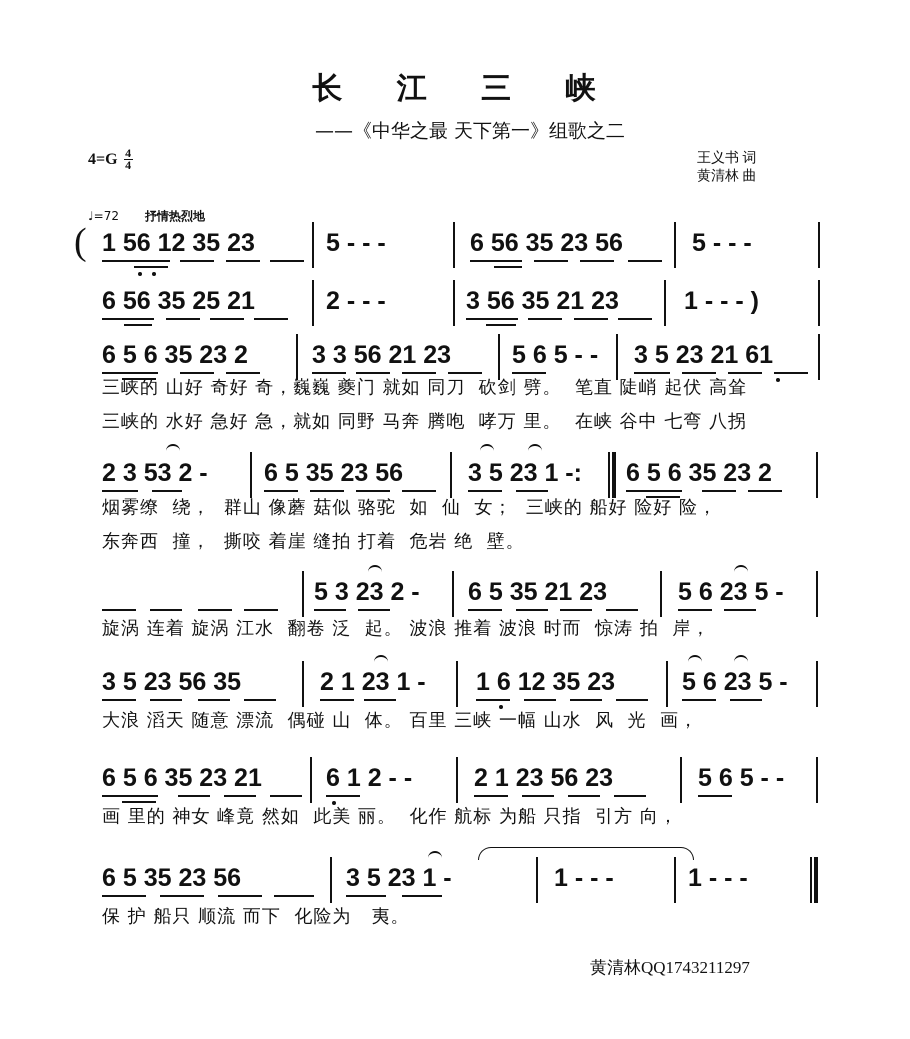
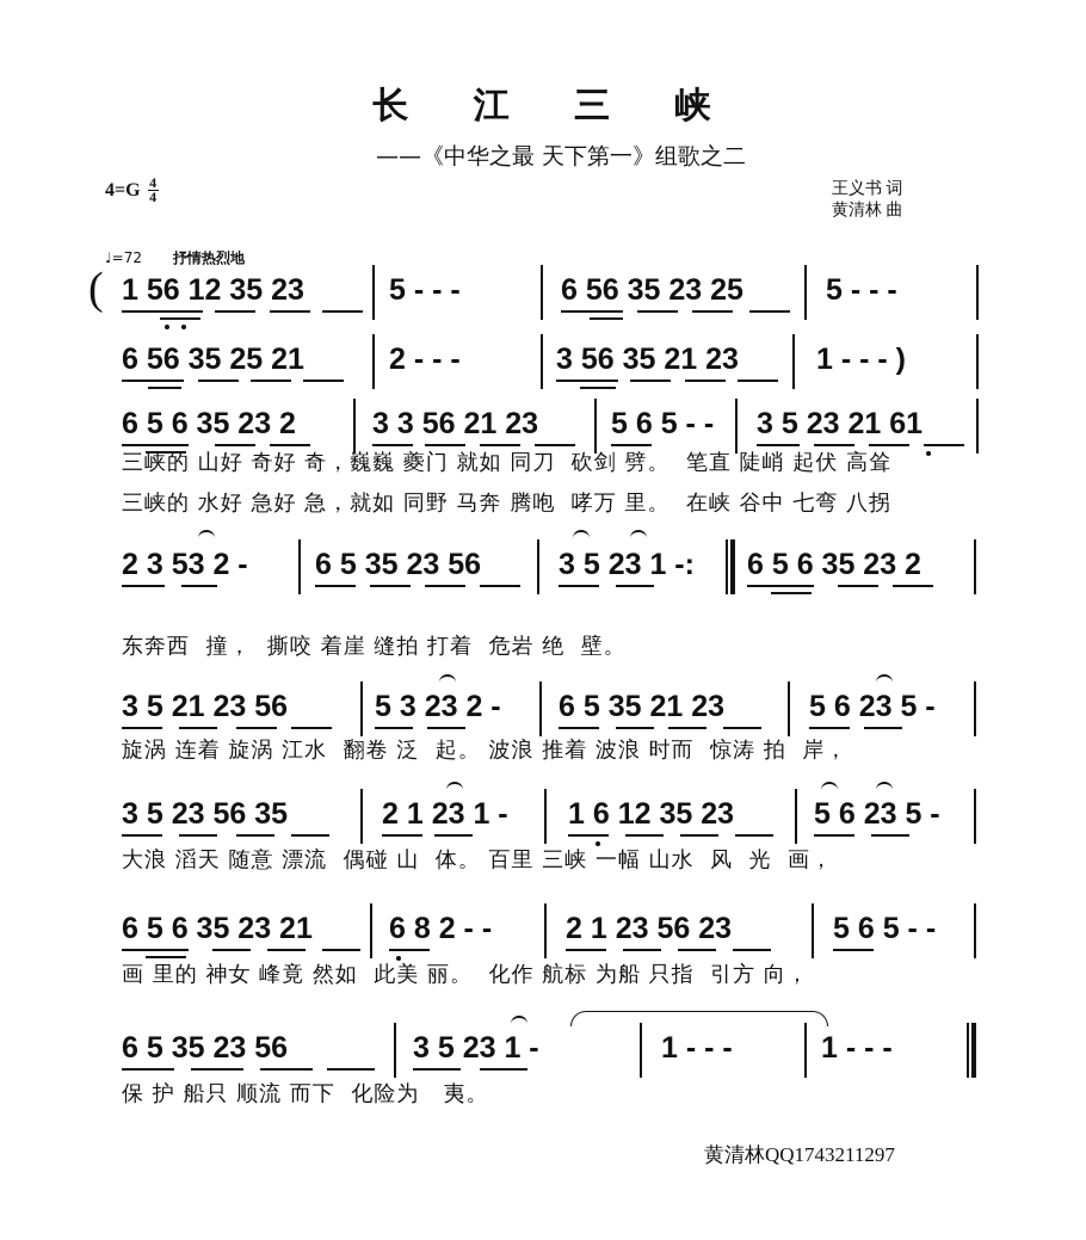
  长 江 三 峡
  ——《中华之最 天下第一》组歌之二
  4=G
  4
  4
  王义书 词
  黄清林 曲
  ♩=72 抒情热烈地
  (
  1 56 12 35 23
  5 - - -
- 6 56 35 23 56
+ 6 56 35 23 25
  5 - - -
  6 56 35 25 21
  2 - - -
  3 56 35 21 23
  1 - - - )
  6 5 6 35 23 2
  3 3 56 21 23
  5 6 5 - -
  3 5 23 21 61
  三峡的 山好 奇好 奇，巍巍 夔门 就如 同刀 砍剑 劈。 笔直 陡峭 起伏 高耸
  三峡的 水好 急好 急，就如 同野 马奔 腾咆 哮万 里。 在峡 谷中 七弯 八拐
  2 3 53 2 -
  6 5 35 23 56
  3 5 23 1 -:
  6 5 6 35 23 2
- 烟雾缭 绕， 群山 像蘑 菇似 骆驼 如 仙 女； 三峡的 船好 险好 险，
  东奔西 撞， 撕咬 着崖 缝拍 打着 危岩 绝 壁。
+ 3 5 21 23 56
  5 3 23 2 -
  6 5 35 21 23
  5 6 23 5 -
  旋涡 连着 旋涡 江水 翻卷 泛 起。 波浪 推着 波浪 时而 惊涛 拍 岸，
  3 5 23 56 35
  2 1 23 1 -
  1 6 12 35 23
  5 6 23 5 -
  大浪 滔天 随意 漂流 偶碰 山 体。 百里 三峡 一幅 山水 风 光 画，
  6 5 6 35 23 21
- 6 1 2 - -
+ 6 8 2 - -
  2 1 23 56 23
  5 6 5 - -
  画 里的 神女 峰竟 然如 此美 丽。 化作 航标 为船 只指 引方 向，
  6 5 35 23 56
  3 5 23 1 -
  1 - - -
  1 - - -
  保 护 船只 顺流 而下 化险为 夷。
  黄清林QQ1743211297
